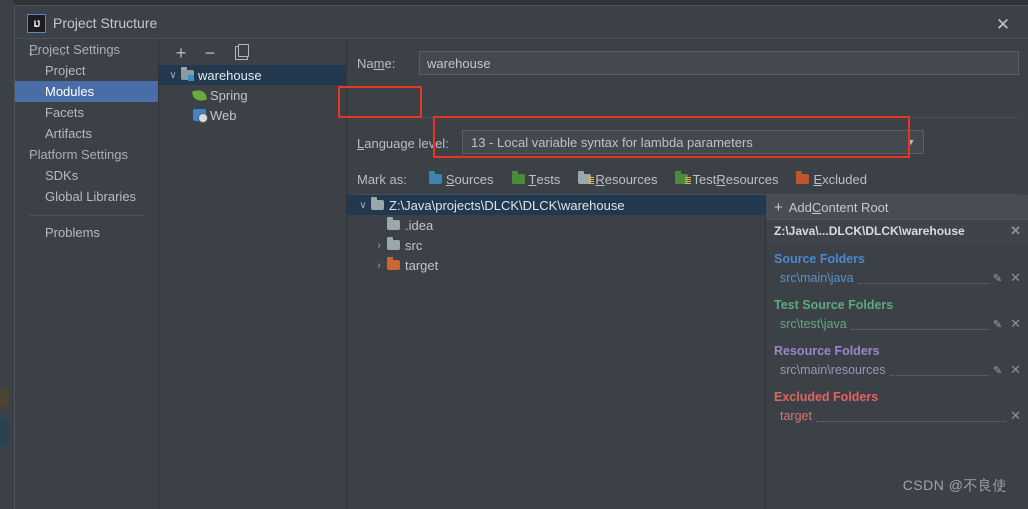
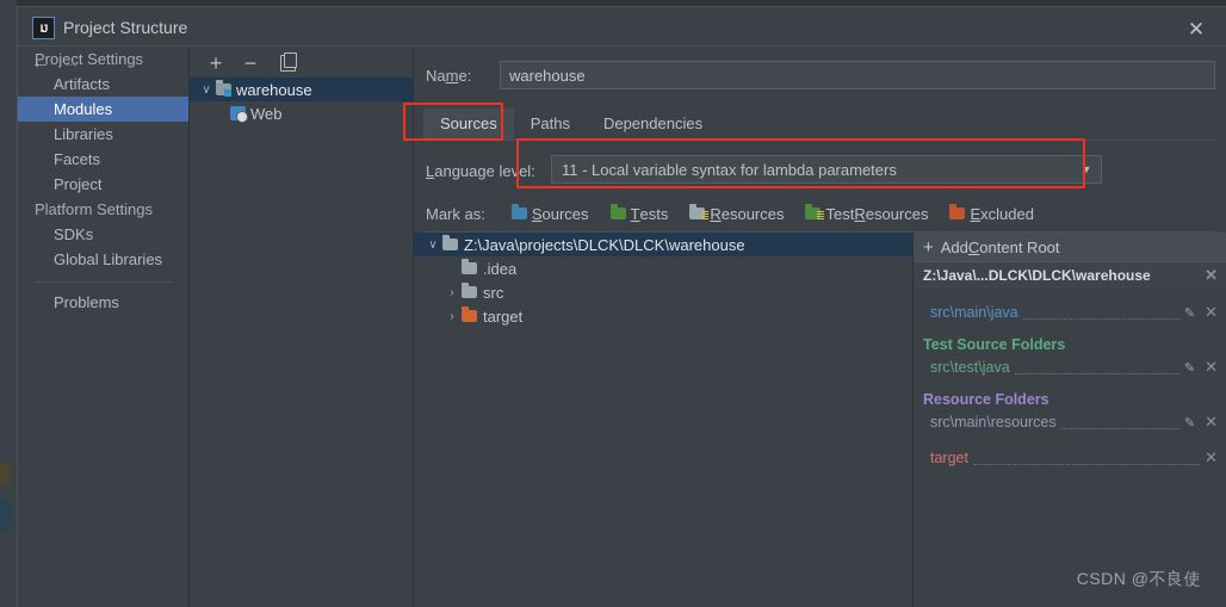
  IJ
  Project Structure
  ✕
  ←
  →
  Project Settings
- Project
+ Artifacts
  Modules
+ Libraries
  Facets
- Artifacts
+ Project
  Platform Settings
  SDKs
  Global Libraries
  Problems
  +
  −
  ∨
  warehouse
- Spring
  Web
  Name:
  warehouse
+ Sources
+ Paths
+ Dependencies
  Language level:
- 13 - Local variable syntax for lambda parameters
+ 11 - Local variable syntax for lambda parameters
  ▼
  Mark as:
  S
  ources
  T
  ests
  R
  esources
  Test
  R
  esources
  E
  xcluded
  ∨
  Z:\Java\projects\DLCK\DLCK\warehouse
  .idea
  ›
  src
  ›
  target
  +
  Add
  C
  ontent Root
  Z:\Java\...DLCK\DLCK\warehouse
  ✕
- Source Folders
  src\main\java
  ✎
  ✕
  Test Source Folders
  src\test\java
  ✎
  ✕
  Resource Folders
  src\main\resources
  ✎
  ✕
- Excluded Folders
  target
  ✕
  CSDN @不良使
